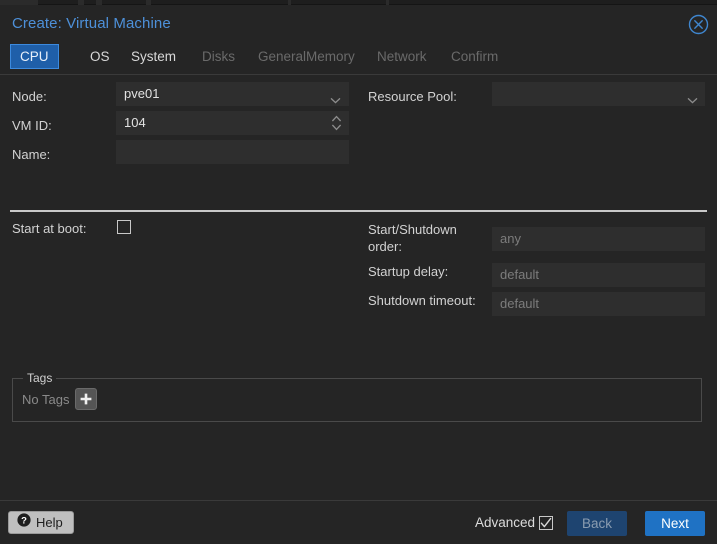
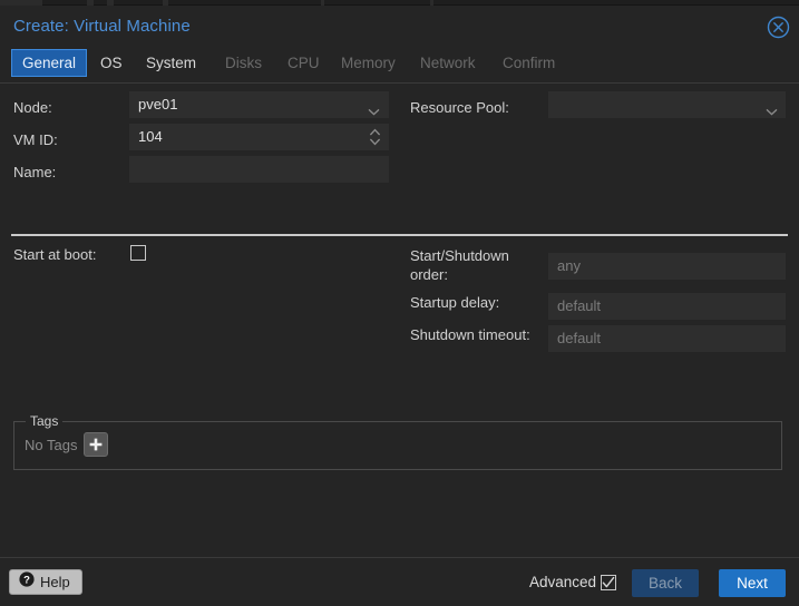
  Create: Virtual Machine
- CPU
+ General
  OS
  System
  Disks
- General
+ CPU
  Memory
  Network
  Confirm
  Node:
  pve01
  VM ID:
  104
  Name:
  Resource Pool:
  Start at boot:
  Start/Shutdown order:
  any
  Startup delay:
  default
  Shutdown timeout:
  default
  Tags
  No Tags
  ?
  Help
  Advanced
  Back
  Next
